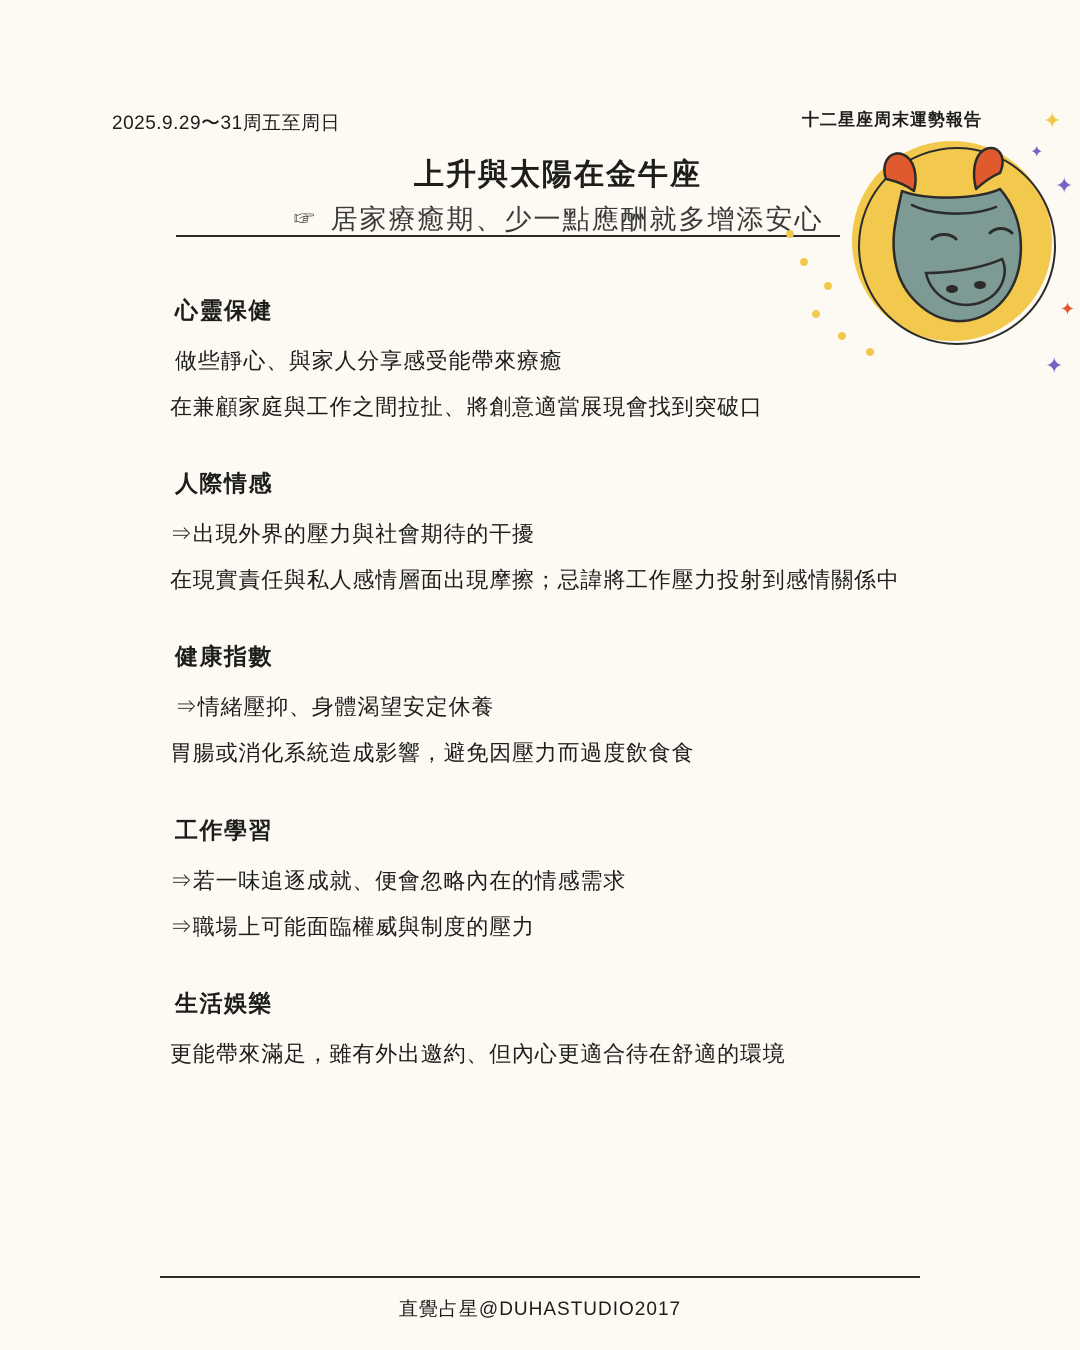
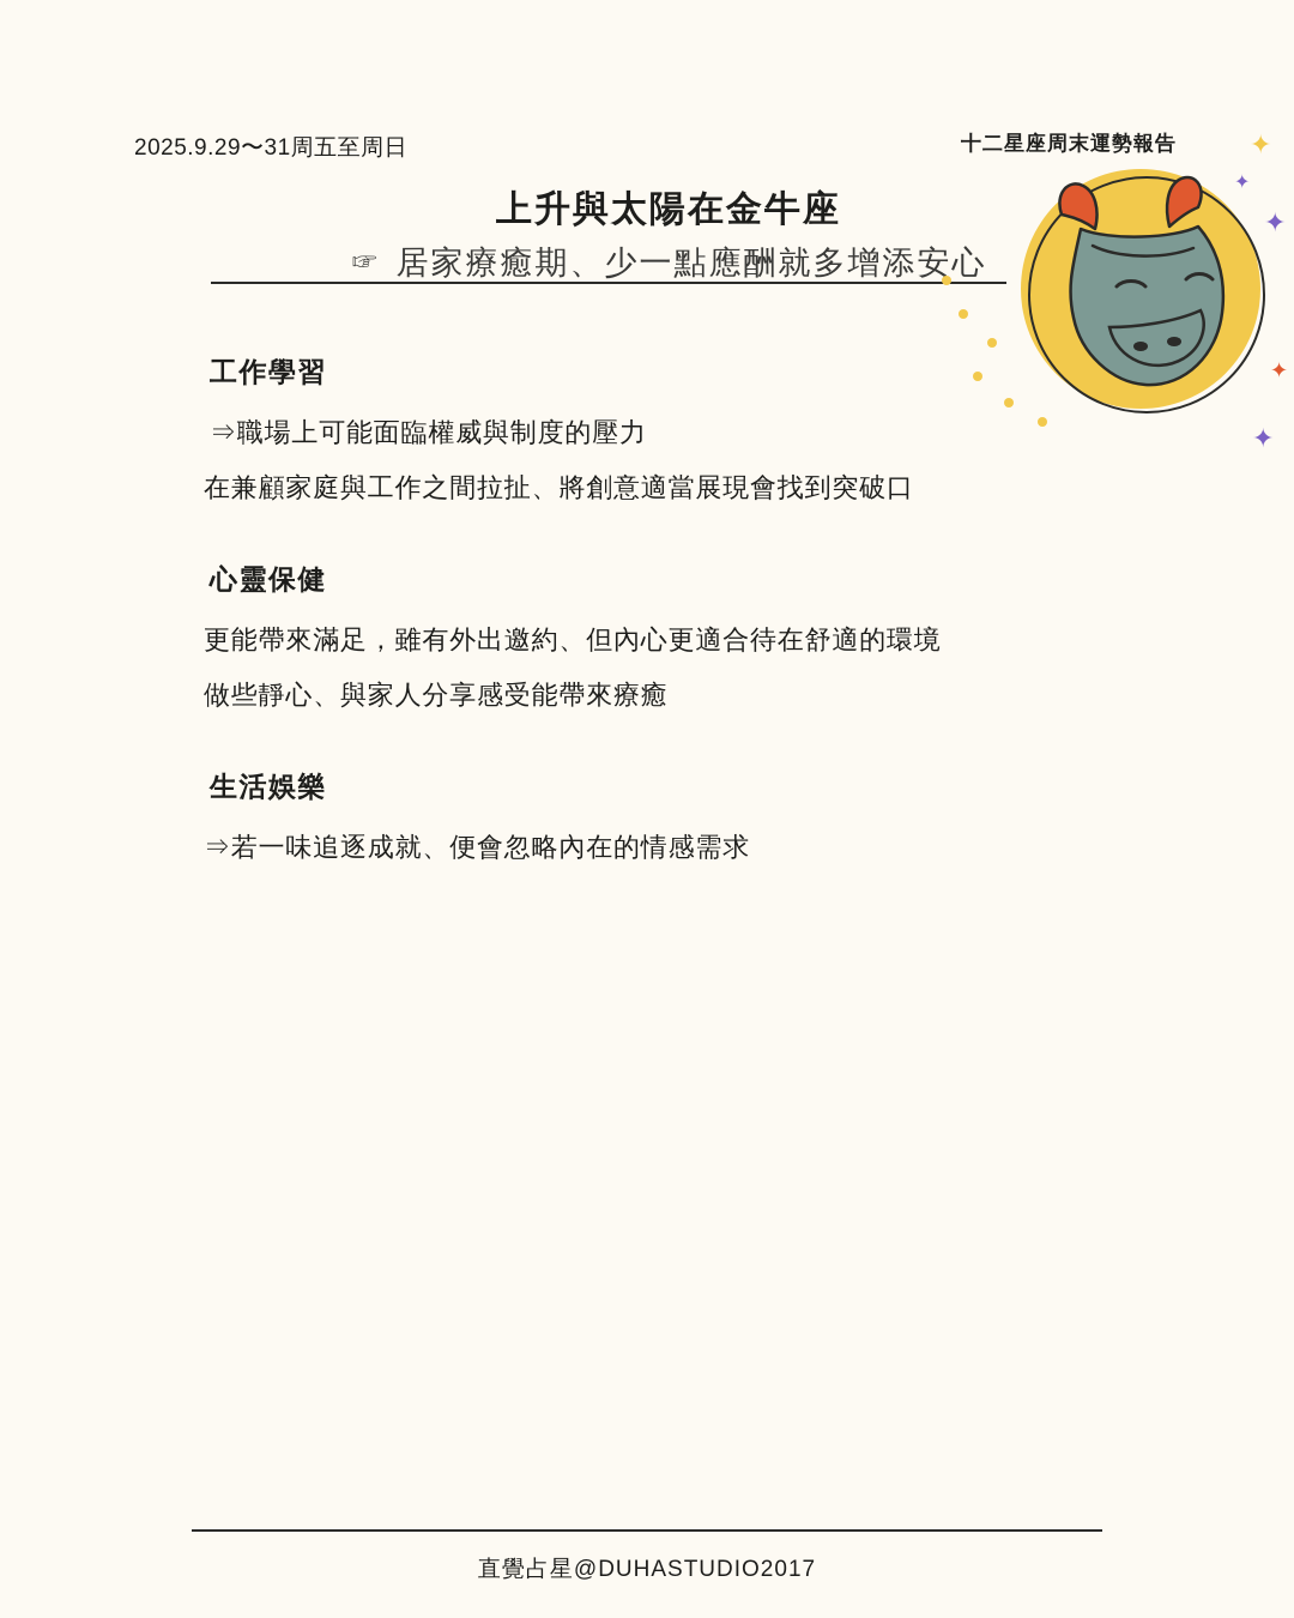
  2025.9.29〜31周五至周日
  十二星座周末運勢報告
  上升與太陽在金牛座
  ☞
  居家療癒期、少一點應酬就多增添安心
  ✦
  ✦
  ✦
  ✦
  ✦
- 心靈保健
+ 工作學習
- 做些靜心、與家人分享感受能帶來療癒
+ ⇒職場上可能面臨權威與制度的壓力
  在兼顧家庭與工作之間拉扯、將創意適當展現會找到突破口
- 人際情感
- ⇒出現外界的壓力與社會期待的干擾
- 在現實責任與私人感情層面出現摩擦；忌諱將工作壓力投射到感情關係中
- 健康指數
- ⇒情緒壓抑、身體渴望安定休養
- 胃腸或消化系統造成影響，避免因壓力而過度飲食食
- 工作學習
+ 心靈保健
- ⇒若一味追逐成就、便會忽略內在的情感需求
+ 更能帶來滿足，雖有外出邀約、但內心更適合待在舒適的環境
- ⇒職場上可能面臨權威與制度的壓力
+ 做些靜心、與家人分享感受能帶來療癒
  生活娛樂
- 更能帶來滿足，雖有外出邀約、但內心更適合待在舒適的環境
+ ⇒若一味追逐成就、便會忽略內在的情感需求
  直覺占星@DUHASTUDIO2017
